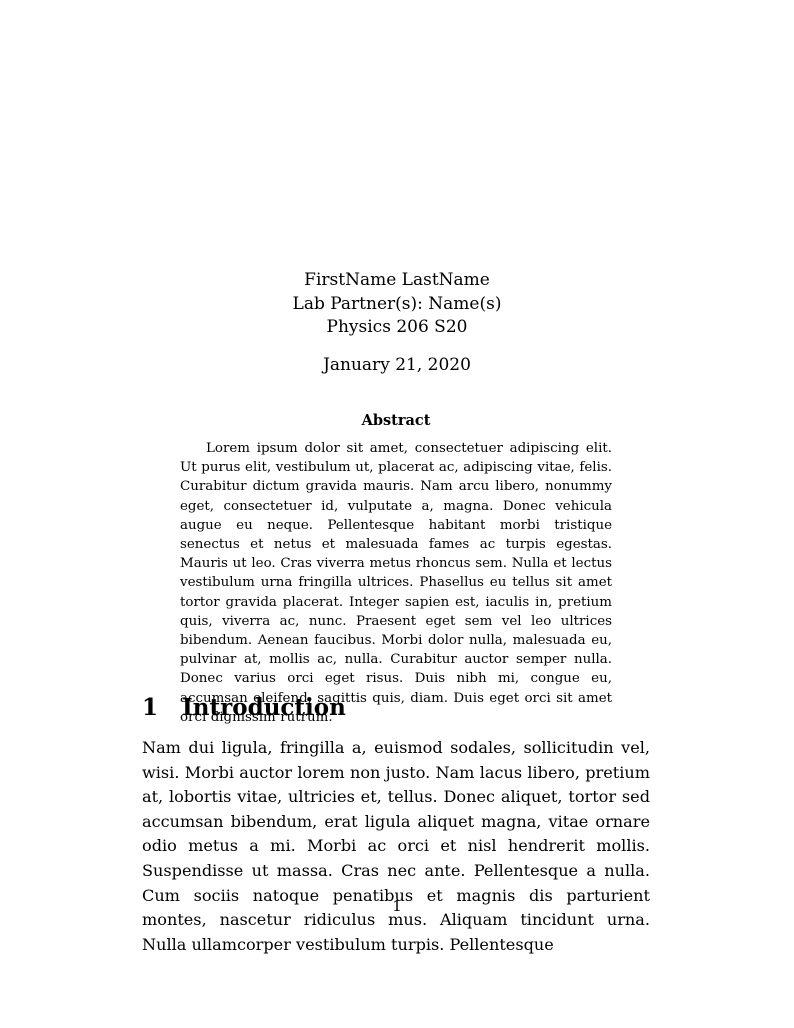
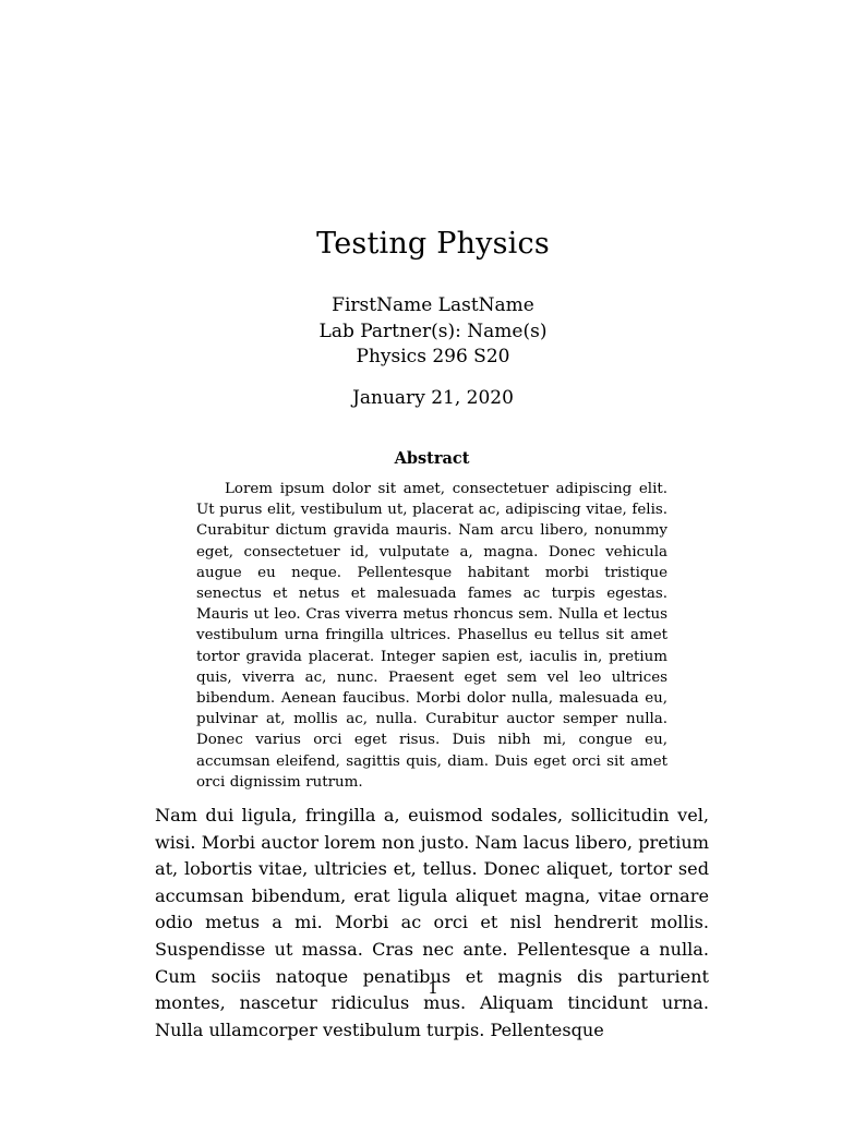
+ Testing Physics
  FirstName LastName
  Lab Partner(s): Name(s)
- Physics 206 S20
+ Physics 296 S20
  January 21, 2020
  Abstract
  Lorem ipsum dolor sit amet, consectetuer adipiscing elit. Ut purus elit, vestibulum ut, placerat ac, adipiscing vitae, felis. Curabitur dictum gravida mauris. Nam arcu libero, nonummy eget, consectetuer id, vulputate a, magna. Donec vehicula augue eu neque. Pellentesque habitant morbi tristique senectus et netus et malesuada fames ac turpis egestas. Mauris ut leo. Cras viverra metus rhoncus sem. Nulla et lectus vestibulum urna fringilla ultrices. Phasellus eu tellus sit amet tortor gravida placerat. Integer sapien est, iaculis in, pretium quis, viverra ac, nunc. Praesent eget sem vel leo ultrices bibendum. Aenean faucibus. Morbi dolor nulla, malesuada eu, pulvinar at, mollis ac, nulla. Curabitur auctor semper nulla. Donec varius orci eget risus. Duis nibh mi, congue eu, accumsan eleifend, sagittis quis, diam. Duis eget orci sit amet orci dignissim rutrum.
- 1 Introduction
  Nam dui ligula, fringilla a, euismod sodales, sollicitudin vel, wisi. Morbi auctor lorem non justo. Nam lacus libero, pretium at, lobortis vitae, ultricies et, tellus. Donec aliquet, tortor sed accumsan bibendum, erat ligula aliquet magna, vitae ornare odio metus a mi. Morbi ac orci et nisl hendrerit mollis. Suspendisse ut massa. Cras nec ante. Pellentesque a nulla. Cum sociis natoque penatibus et magnis dis parturient montes, nascetur ridiculus mus. Aliquam tincidunt urna. Nulla ullamcorper vestibulum turpis. Pellentesque
  1
